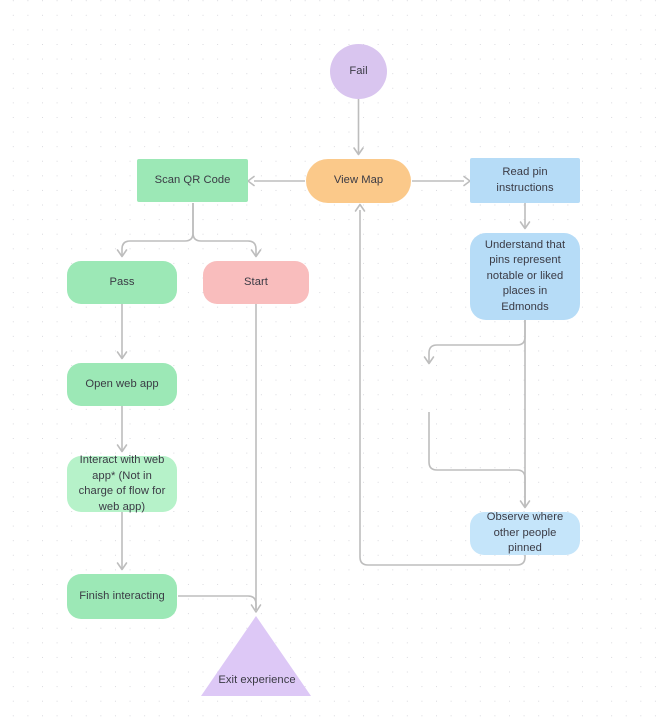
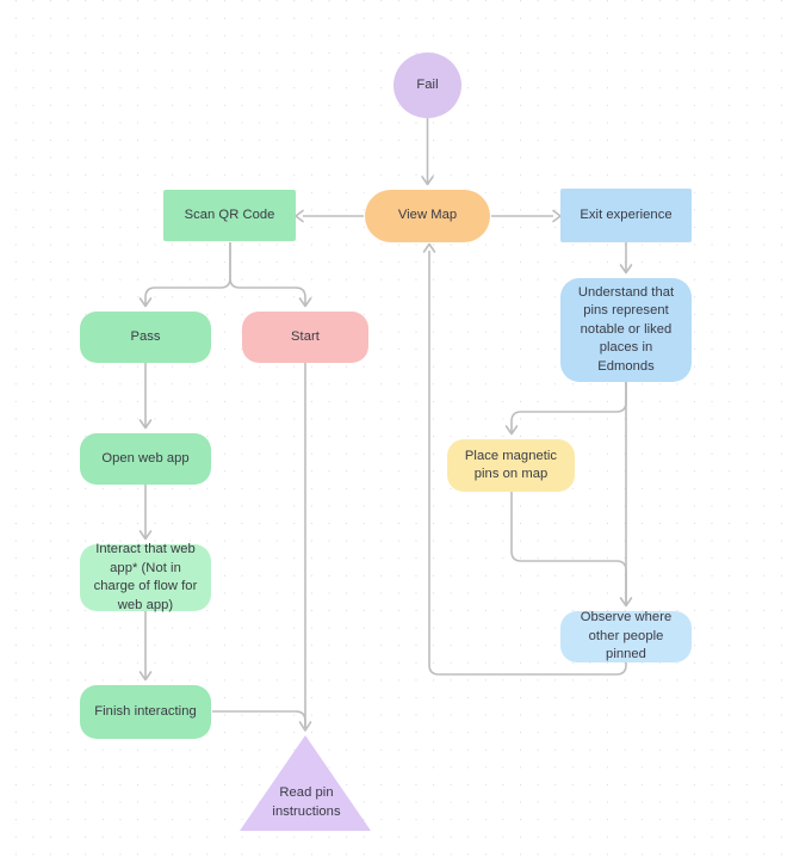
  Fail
  Scan QR Code
  View Map
- Read pin instructions
+ Exit experience
  Pass
  Start
  Understand that pins represent notable or liked places in Edmonds
  Open web app
+ Place magnetic pins on map
- Interact with web app* (Not in charge of flow for web app)
+ Interact that web app* (Not in charge of flow for web app)
  Observe where other people pinned
  Finish interacting
- Exit experience
+ Read pin instructions
